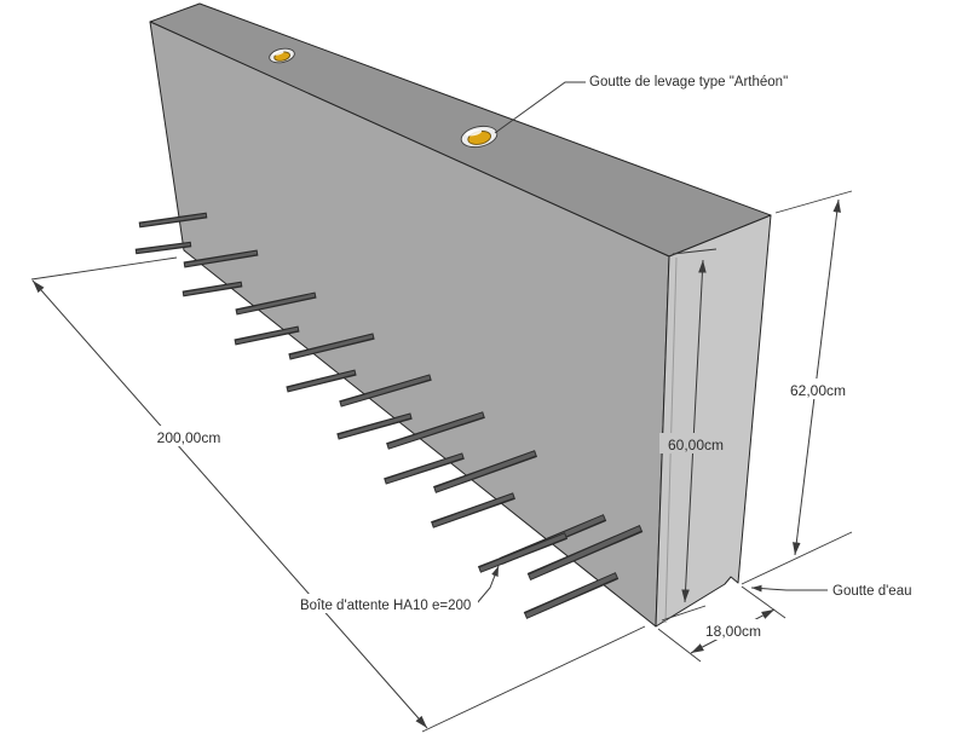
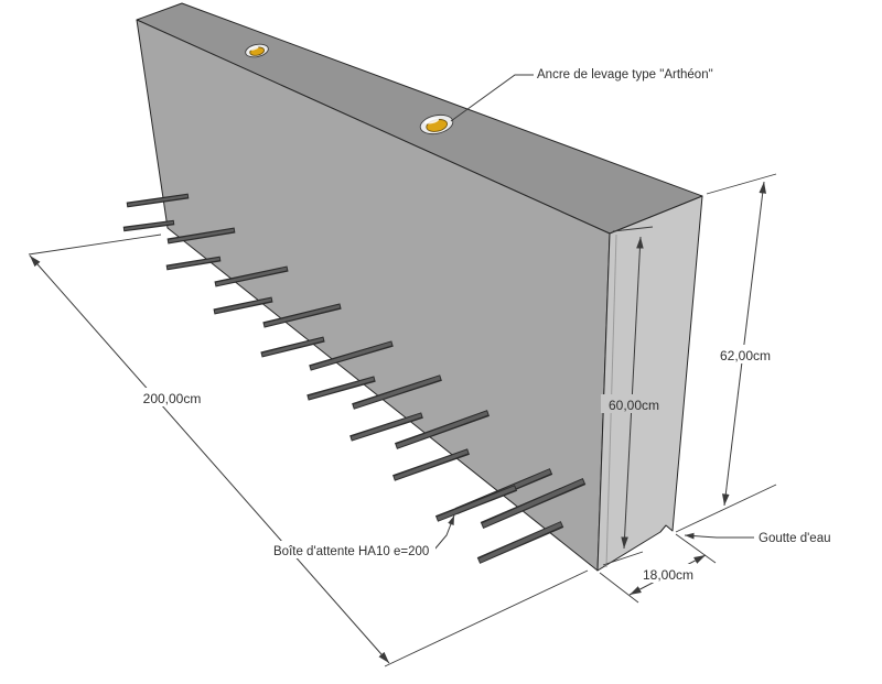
- Goutte de levage type "Arthéon"
+ Ancre de levage type "Arthéon"
  Boîte d'attente HA10 e=200
  Goutte d'eau
  200,00cm
  60,00cm
  62,00cm
  18,00cm
